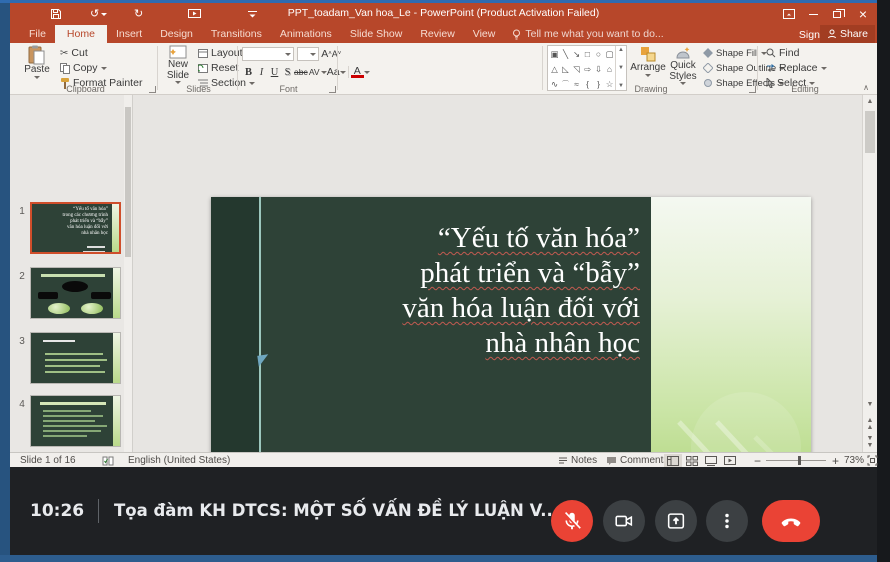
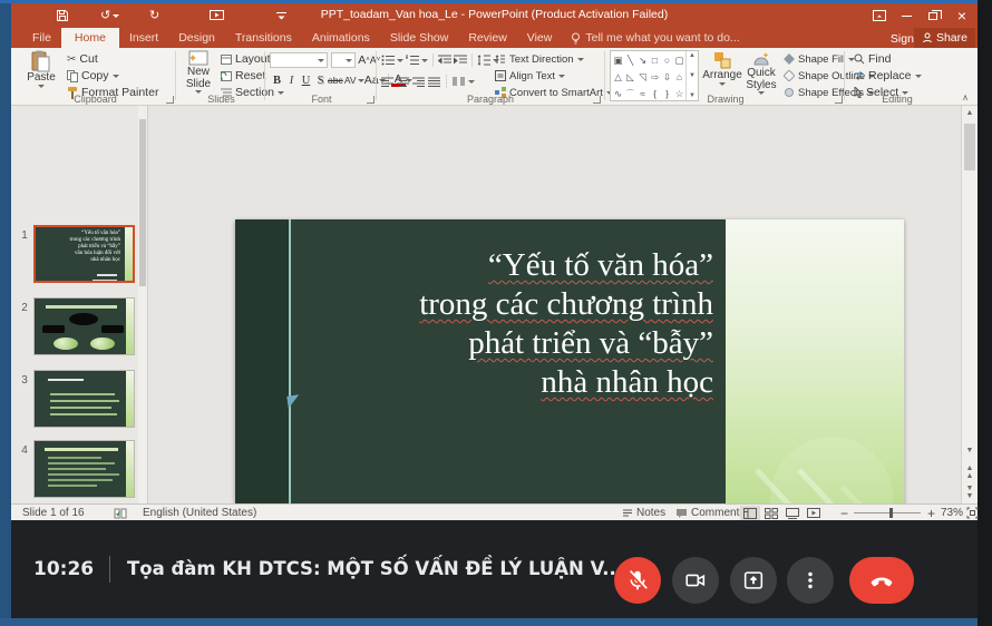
  ↺
  ↻
  PPT_toadam_Van hoa_Le - PowerPoint (Product Activation Failed)
  ×
  File
  Home
  Insert
  Design
  Transitions
  Animations
  Slide Show
  Review
  View
  Tell me what you want to do...
  Share
  Paste
  ✂
  Cut
  Copy
  Format Painter
  Clipboard
  New Slide
  Rese
  Sectin
  Slides
  A
  A
  B
  I
  U
  S
  abc
  AV
  A
  Font
+ Text Direction
+ Align Text
+ Convert to SmartArt
+ Paragraph
  ▣
  ╲
  ↘
  □
  ○
  ▢
  △
  ◺
  ◹
  ⇨
  ⇩
  ⌂
  ∿
  ⌒
  ≈
  {
  }
  ☆
  Arrange
  Quick Styles
  Shape Fil
  Shape Otline
  Shape Efect
  Drawing
  Find
  Replace
  Select
  Editing
  ∧
  1
  2
  3
  4
  “Yếu tố văn hóa”
+ trong các chương trình
  phát triển và “bẫy”
- văn hóa luận đối với
  nhà nhân học
  Slide 1 of 16
  English (United States)
  Notes
  Comment
  −
  +
  73%
  10:26
  Tọa đàm KH DTCS: MỘT SỐ VẤN ĐỀ LÝ LUẬN V..
